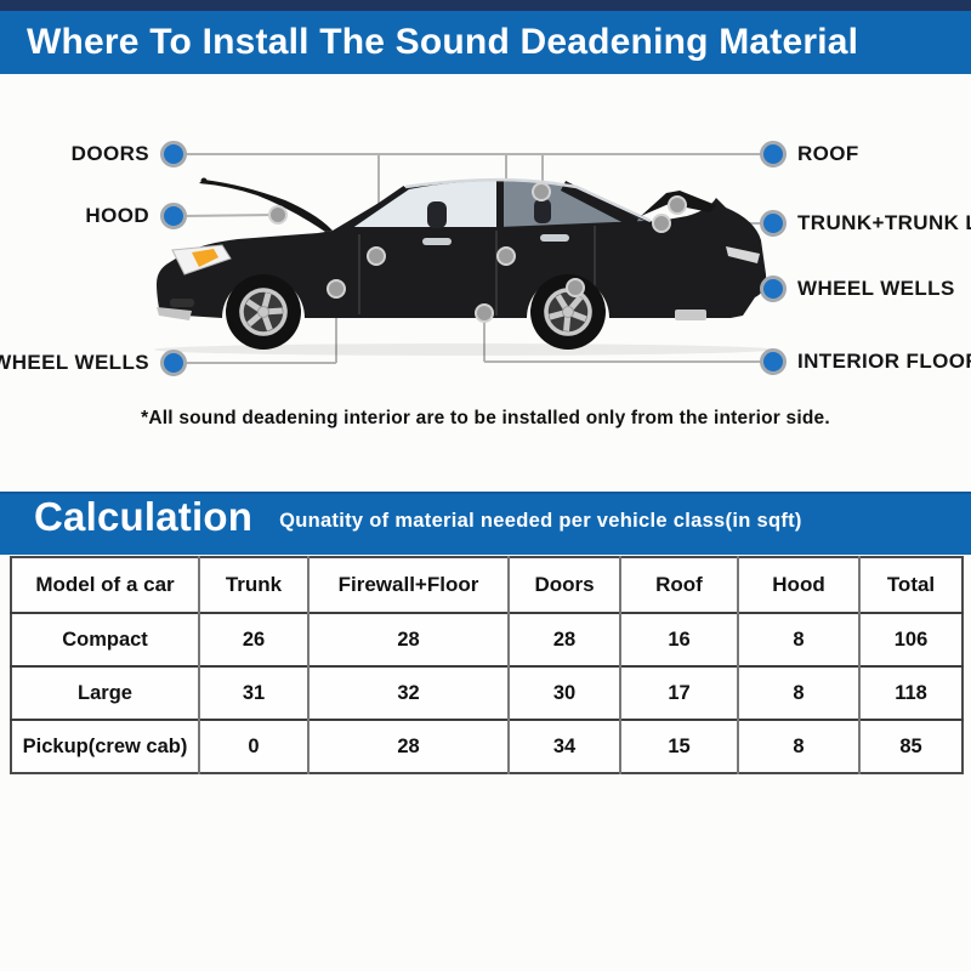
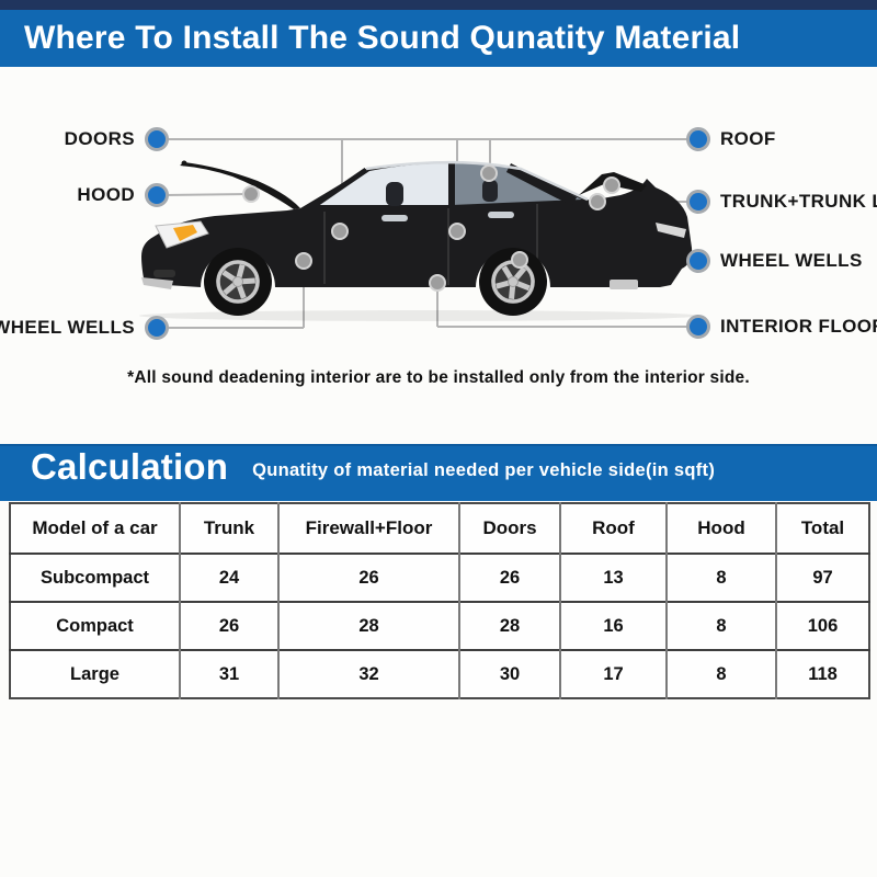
- Where To Install The Sound Deadening Material
+ Where To Install The Sound Qunatity Material
  DOORS
  HOOD
  WHEEL WELLS
  ROOF
  TRUNK+TRUNK
  WHEEL WELLS
  INTERIOR FLOO
  *All sound deadening interior are to be installed only from the interior side.
  Calculation
- Qunatity of material needed per vehicle class(in sqft)
+ Qunatity of material needed per vehicle side(in sqft)
  Model of a car	Trunk	Firewall+Floor	Doors	Roof	Hood	Total
+ Subcompact	24	26	26	13	8	97
  Compact	26	28	28	16	8	106
  Large	31	32	30	17	8	118
- Pickup(crew cab)	0	28	34	15	8	85
